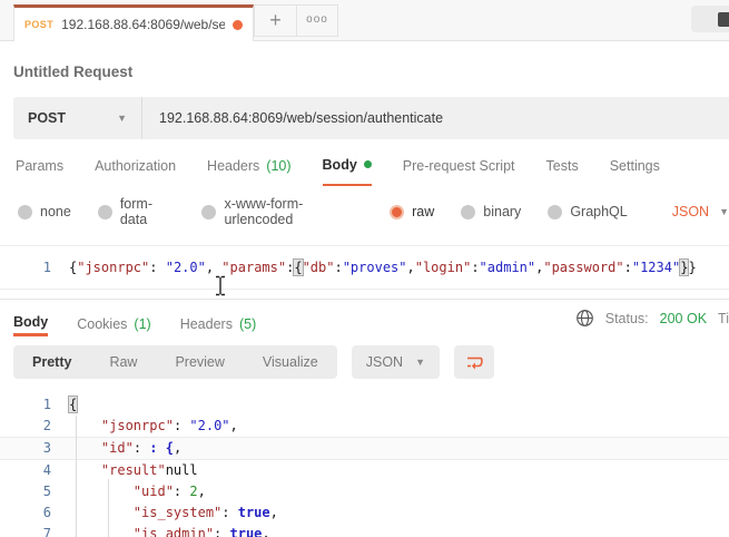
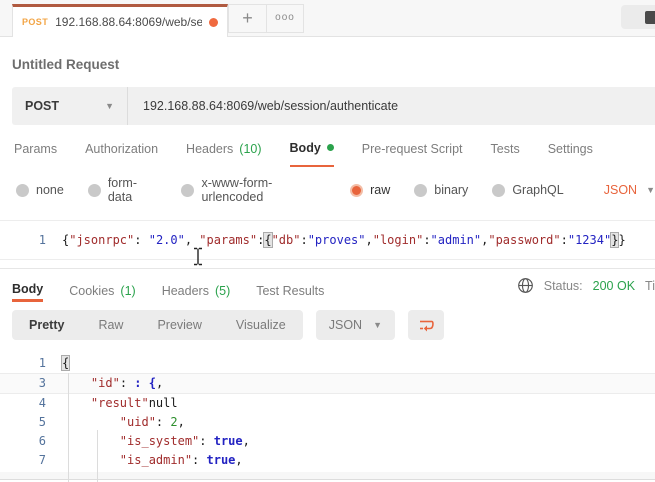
  POST
  192.168.88.64:8069/web/se
  +
  ooo
  Untitled Request
  POST
  ▼
  192.168.88.64:8069/web/session/authenticate
  Params
  Authorization
  Headers
  (10)
  Body
  Pre-request Script
  Tests
  Settings
  none
  form-data
  x-www-form-urlencoded
  raw
  binary
  GraphQL
  JSON
  ▼
  1
  {"jsonrpc": "2.0", "params":{"db":"proves","login":"admin","password":"1234"}}
  Body
  Cookies
  (1)
  Headers
  (5)
+ Test Results
  Status:
  200 OK
  Ti
  Pretty
  Raw
  Preview
  Visualize
  JSON
  ▼
  1
  {
- 2
- "jsonrpc": "2.0",
  3
  "id": : {,
  4
  "result"null
  5
  "uid": 2,
  6
  "is_system": true,
  7
  "is_admin": true,
